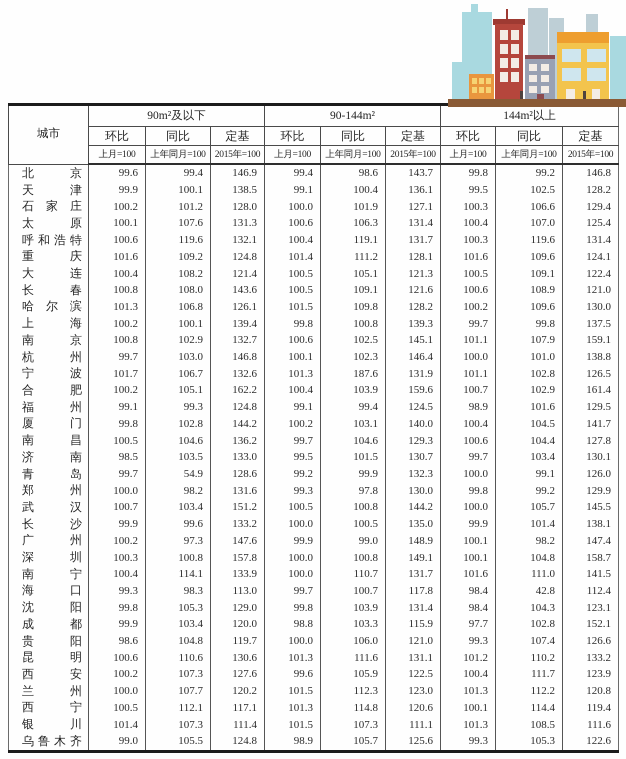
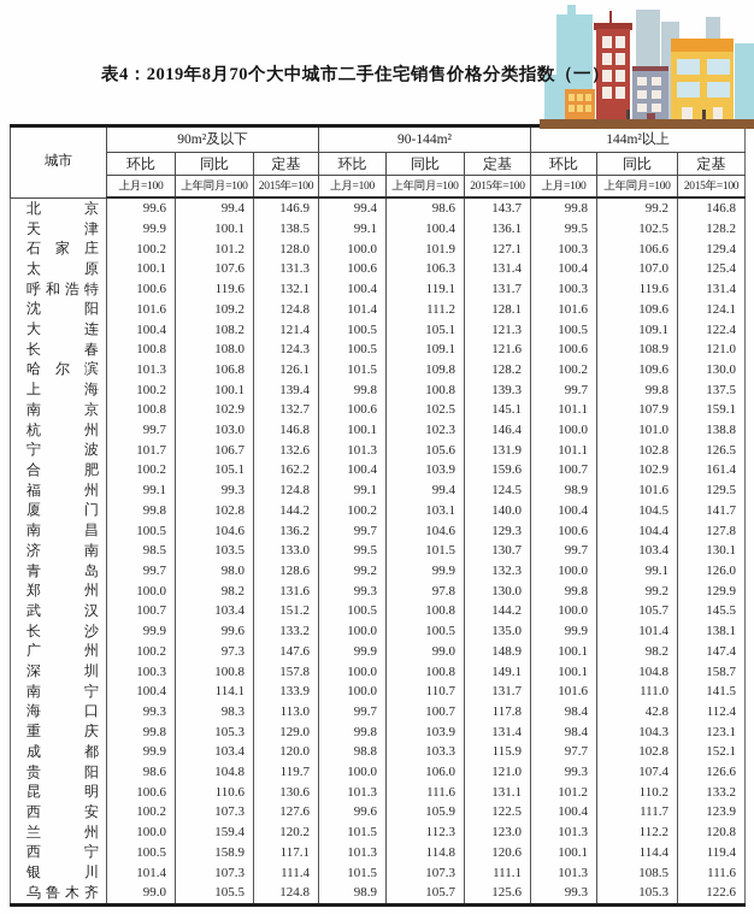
+ 表4：2019年8月70个大中城市二手住宅销售价格分类指数（一）
  城市	90m²及以下	90-144m²	144m²以上
  环比	同比	定基	环比	同比	定基	环比	同比	定基
  上月=100	上年同月=100	2015年=100	上月=100	上年同月=100	2015年=100	上月=100	上年同月=100	2015年=100
  北京	99.6	99.4	146.9	99.4	98.6	143.7	99.8	99.2	146.8
  天津	99.9	100.1	138.5	99.1	100.4	136.1	99.5	102.5	128.2
  石家庄	100.2	101.2	128.0	100.0	101.9	127.1	100.3	106.6	129.4
  太原	100.1	107.6	131.3	100.6	106.3	131.4	100.4	107.0	125.4
  呼和浩特	100.6	119.6	132.1	100.4	119.1	131.7	100.3	119.6	131.4
- 重庆	101.6	109.2	124.8	101.4	111.2	128.1	101.6	109.6	124.1
+ 沈阳	101.6	109.2	124.8	101.4	111.2	128.1	101.6	109.6	124.1
  大连	100.4	108.2	121.4	100.5	105.1	121.3	100.5	109.1	122.4
- 长春	100.8	108.0	143.6	100.5	109.1	121.6	100.6	108.9	121.0
+ 长春	100.8	108.0	124.3	100.5	109.1	121.6	100.6	108.9	121.0
  哈尔滨	101.3	106.8	126.1	101.5	109.8	128.2	100.2	109.6	130.0
  上海	100.2	100.1	139.4	99.8	100.8	139.3	99.7	99.8	137.5
  南京	100.8	102.9	132.7	100.6	102.5	145.1	101.1	107.9	159.1
  杭州	99.7	103.0	146.8	100.1	102.3	146.4	100.0	101.0	138.8
- 宁波	101.7	106.7	132.6	101.3	187.6	131.9	101.1	102.8	126.5
+ 宁波	101.7	106.7	132.6	101.3	105.6	131.9	101.1	102.8	126.5
  合肥	100.2	105.1	162.2	100.4	103.9	159.6	100.7	102.9	161.4
  福州	99.1	99.3	124.8	99.1	99.4	124.5	98.9	101.6	129.5
  厦门	99.8	102.8	144.2	100.2	103.1	140.0	100.4	104.5	141.7
  南昌	100.5	104.6	136.2	99.7	104.6	129.3	100.6	104.4	127.8
  济南	98.5	103.5	133.0	99.5	101.5	130.7	99.7	103.4	130.1
- 青岛	99.7	54.9	128.6	99.2	99.9	132.3	100.0	99.1	126.0
+ 青岛	99.7	98.0	128.6	99.2	99.9	132.3	100.0	99.1	126.0
  郑州	100.0	98.2	131.6	99.3	97.8	130.0	99.8	99.2	129.9
  武汉	100.7	103.4	151.2	100.5	100.8	144.2	100.0	105.7	145.5
  长沙	99.9	99.6	133.2	100.0	100.5	135.0	99.9	101.4	138.1
  广州	100.2	97.3	147.6	99.9	99.0	148.9	100.1	98.2	147.4
  深圳	100.3	100.8	157.8	100.0	100.8	149.1	100.1	104.8	158.7
  南宁	100.4	114.1	133.9	100.0	110.7	131.7	101.6	111.0	141.5
  海口	99.3	98.3	113.0	99.7	100.7	117.8	98.4	42.8	112.4
- 沈阳	99.8	105.3	129.0	99.8	103.9	131.4	98.4	104.3	123.1
+ 重庆	99.8	105.3	129.0	99.8	103.9	131.4	98.4	104.3	123.1
  成都	99.9	103.4	120.0	98.8	103.3	115.9	97.7	102.8	152.1
  贵阳	98.6	104.8	119.7	100.0	106.0	121.0	99.3	107.4	126.6
  昆明	100.6	110.6	130.6	101.3	111.6	131.1	101.2	110.2	133.2
  西安	100.2	107.3	127.6	99.6	105.9	122.5	100.4	111.7	123.9
- 兰州	100.0	107.7	120.2	101.5	112.3	123.0	101.3	112.2	120.8
+ 兰州	100.0	159.4	120.2	101.5	112.3	123.0	101.3	112.2	120.8
- 西宁	100.5	112.1	117.1	101.3	114.8	120.6	100.1	114.4	119.4
+ 西宁	100.5	158.9	117.1	101.3	114.8	120.6	100.1	114.4	119.4
  银川	101.4	107.3	111.4	101.5	107.3	111.1	101.3	108.5	111.6
  乌鲁木齐	99.0	105.5	124.8	98.9	105.7	125.6	99.3	105.3	122.6
